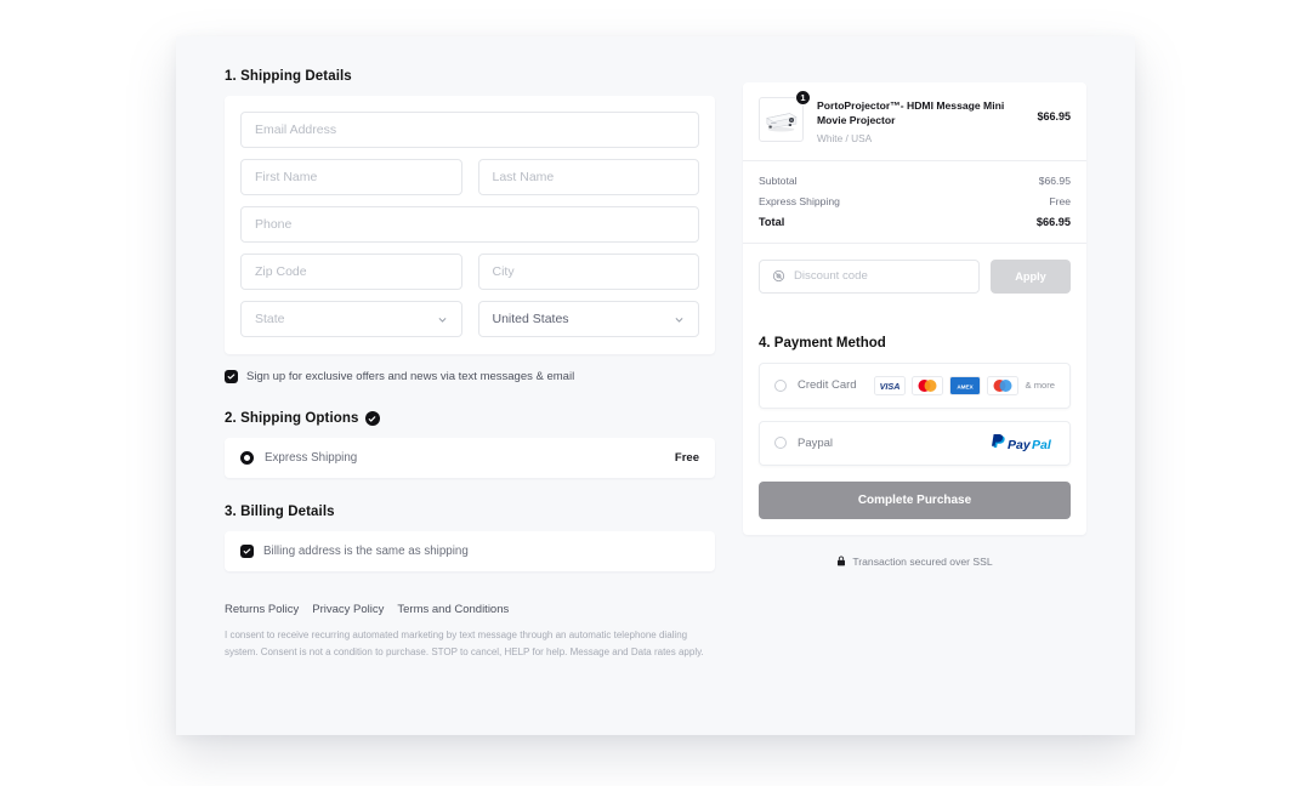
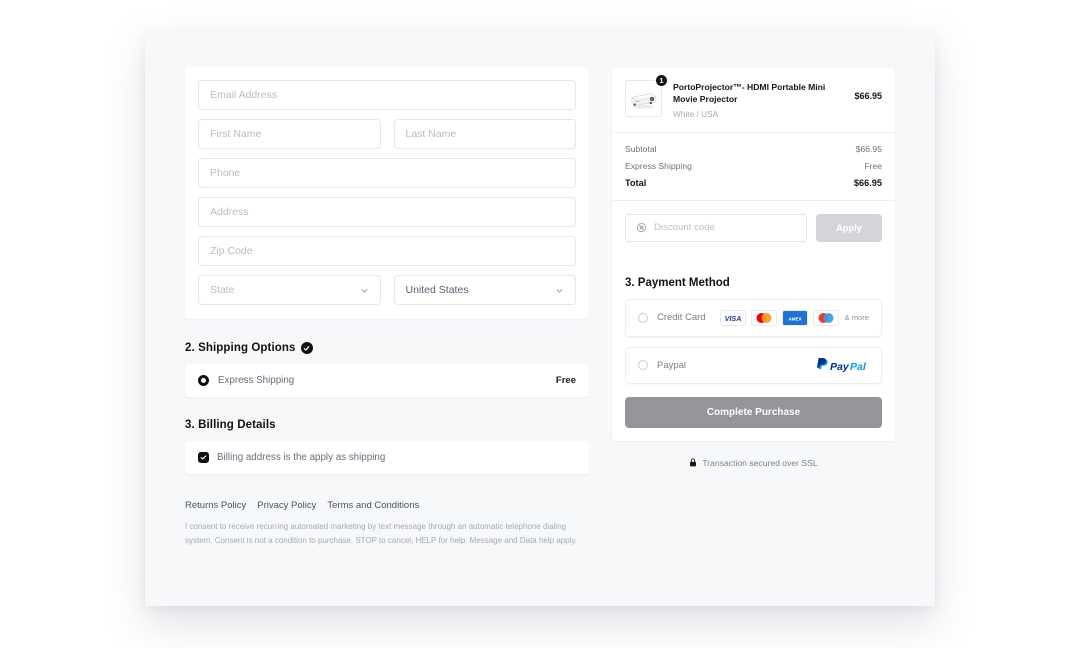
- 1. Shipping Details
  Email Address
  First Name
  Last Name
  Phone
+ Address
  Zip Code
- City
  State
  United States
- Sign up for exclusive offers and news via text messages & email
  2. Shipping Options
  Express Shipping
  Free
  3. Billing Details
- Billing address is the same as shipping
+ Billing address is the apply as shipping
  Returns Policy
  Privacy Policy
  Terms and Conditions
- I consent to receive recurring automated marketing by text message through an automatic telephone dialing system. Consent is not a condition to purchase. STOP to cancel, HELP for help. Message and Data rates apply.
+ I consent to receive recurring automated marketing by text message through an automatic telephone dialing system. Consent is not a condition to purchase. STOP to cancel, HELP for help. Message and Data help apply.
  1
- PortoProjector™- HDMI Message Mini Movie Projector
+ PortoProjector™- HDMI Portable Mini Movie Projector
  White / USA
  $66.95
  Subtotal
  $66.95
  Express Shipping
  Free
  Total
  $66.95
  Discount code
  Apply
- 4. Payment Method
+ 3. Payment Method
  Credit Card
  VISA
  & more
  Paypal
  Pay
  Pal
  Complete Purchase
  Transaction secured over SSL
